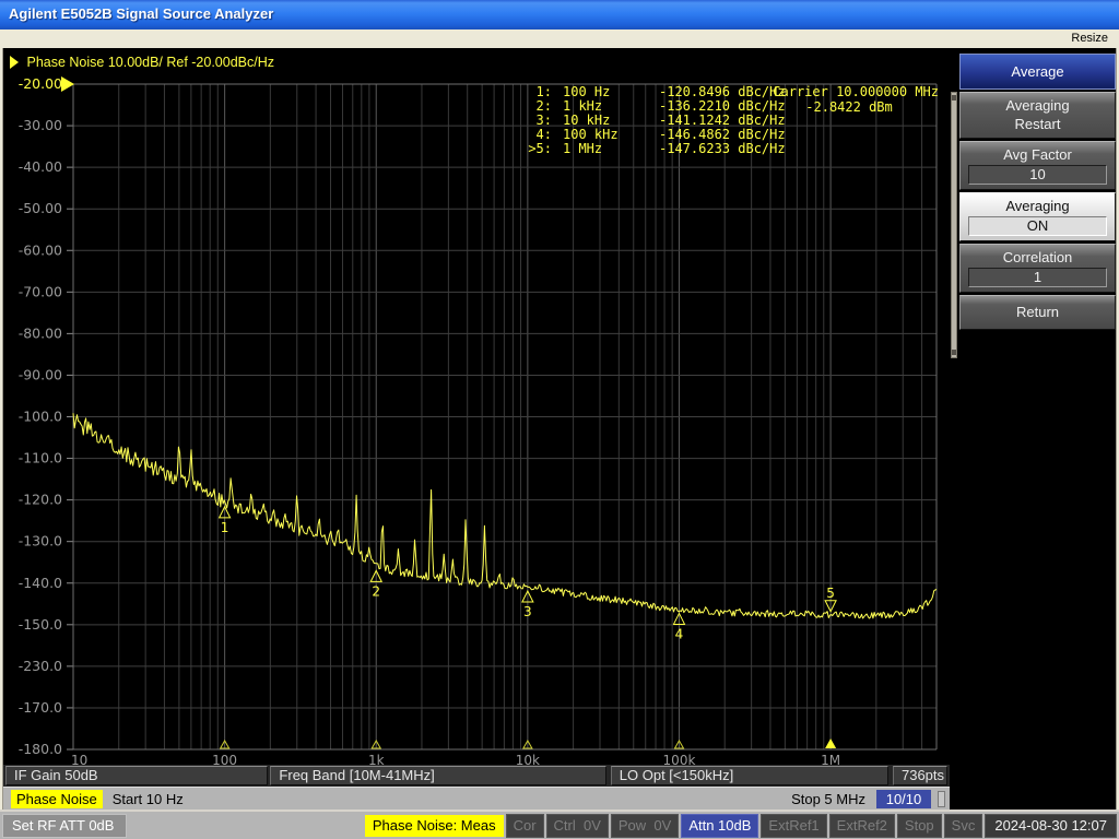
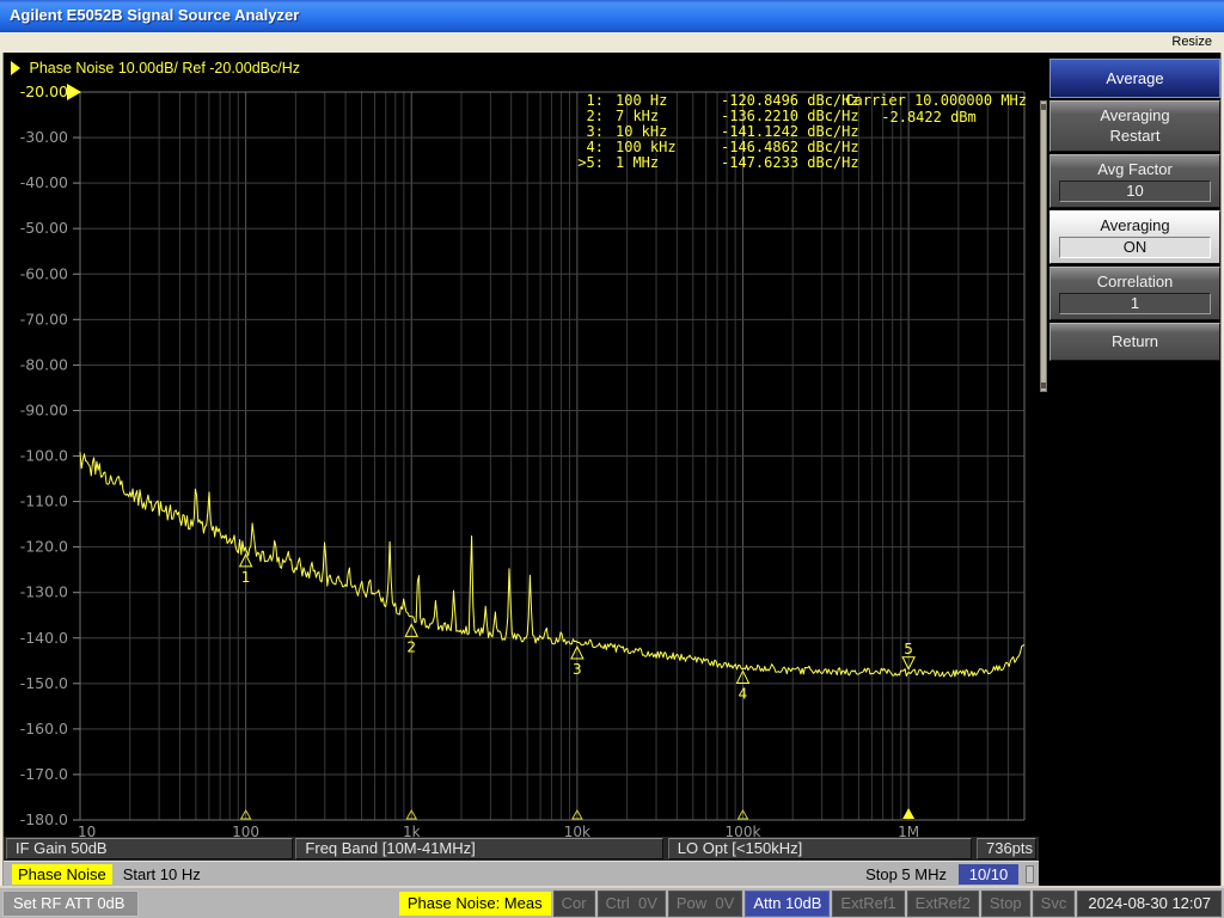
  Agilent E5052B Signal Source Analyzer
  Resize
  Phase Noise 10.00dB/ Ref -20.00dBc/Hz
  -20.00
  -30.00
  -40.00
  -50.00
  -60.00
  -70.00
  -80.00
  -90.00
  -100.0
  -110.0
  -120.0
  -130.0
  -140.0
  -150.0
- -230.0
+ -160.0
  -170.0
  -180.0
  10
  100
  1k
  10k
  100k
  1M
  1
  2
  3
  4
  5
  Carrier 10.000000 MHz -2.8422 dBm
  1: 100 Hz -120.8496 dBc/Hz
- 2: 1 kHz -136.2210 dBc/Hz
+ 2: 7 kHz -136.2210 dBc/Hz
  3: 10 kHz -141.1242 dBc/Hz
  4: 100 kHz -146.4862 dBc/Hz
  >5: 1 MHz -147.6233 dBc/Hz
  IF Gain 50dB
  Freq Band [10M-41MHz]
  LO Opt [<150kHz]
  736pts
  Phase Noise
  Start 10 Hz
  Stop 5 MHz
  10/10
  Average
  Averaging
  Restart
  Avg Factor
  10
  Averaging
  ON
  Correlation
  1
  Return
  Set RF ATT 0dB
  Phase Noise: Meas
  Cor
  Ctrl 0V
  Pow 0V
  Attn 10dB
  ExtRef1
  ExtRef2
  Stop
  Svc
  2024-08-30 12:07
